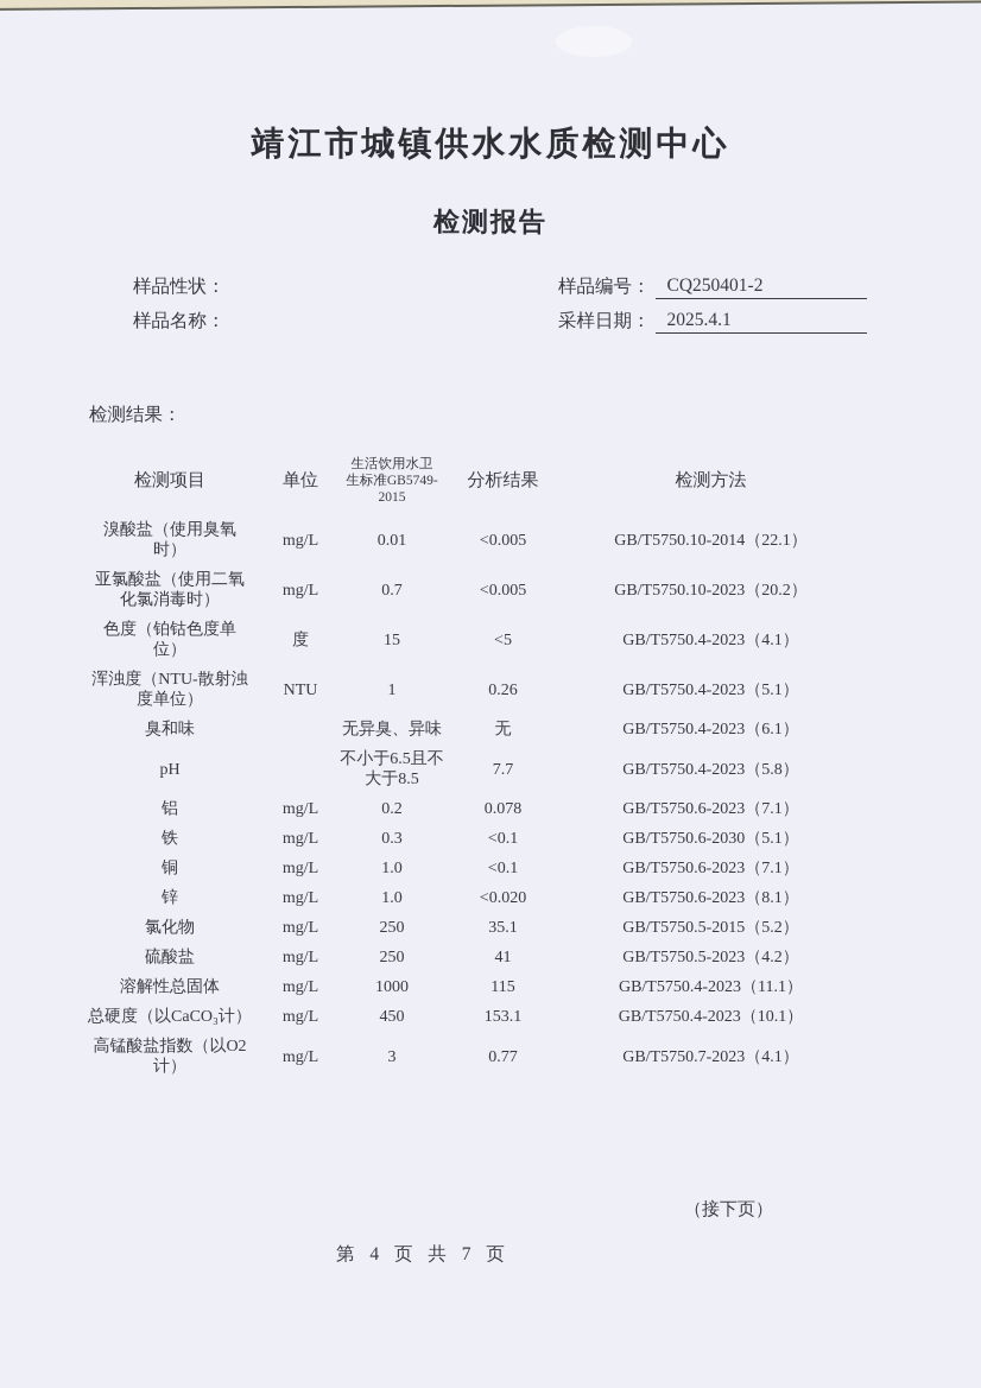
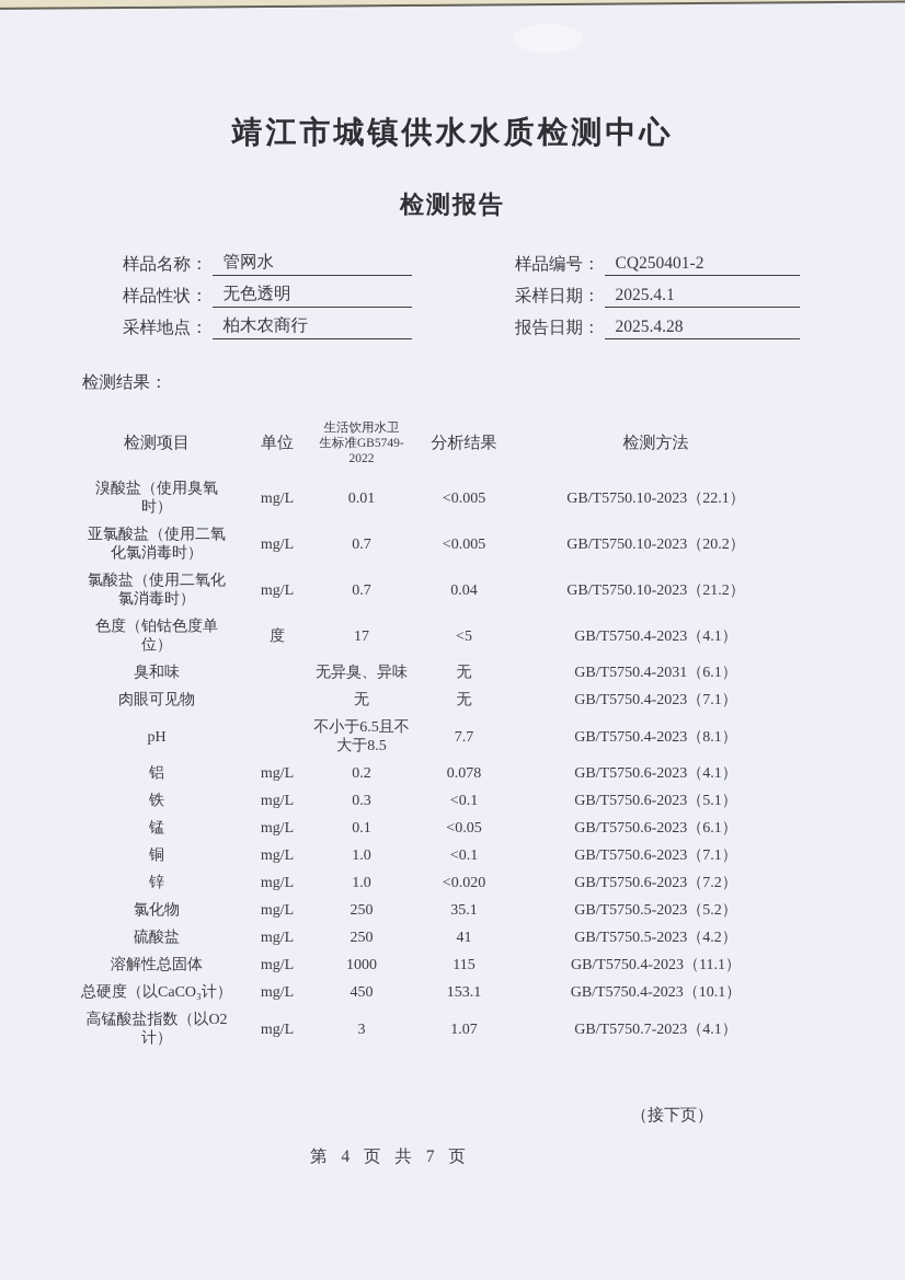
  靖江市城镇供水水质检测中心
  检测报告
- 样品性状：
+ 样品名称：
+ 管网水
- 样品名称：
+ 样品性状：
+ 无色透明
+ 采样地点：
+ 柏木农商行
  样品编号：
  CQ250401-2
  采样日期：
  2025.4.1
+ 报告日期：
+ 2025.4.28
  检测结果：
- 检测项目	单位	生活饮用水卫 生标准GB5749- 2015	分析结果	检测方法
+ 检测项目	单位	生活饮用水卫 生标准GB5749- 2022	分析结果	检测方法
- 溴酸盐（使用臭氧 时）	mg/L	0.01	<0.005	GB/T5750.10-2014（22.1）
+ 溴酸盐（使用臭氧 时）	mg/L	0.01	<0.005	GB/T5750.10-2023（22.1）
  亚氯酸盐（使用二氧 化氯消毒时）	mg/L	0.7	<0.005	GB/T5750.10-2023（20.2）
+ 氯酸盐（使用二氧化 氯消毒时）	mg/L	0.7	0.04	GB/T5750.10-2023（21.2）
- 色度（铂钴色度单 位）	度	15	<5	GB/T5750.4-2023（4.1）
+ 色度（铂钴色度单 位）	度	17	<5	GB/T5750.4-2023（4.1）
- 浑浊度（NTU-散射浊 度单位）	NTU	1	0.26	GB/T5750.4-2023（5.1）
- 臭和味		无异臭、异味	无	GB/T5750.4-2023（6.1）
+ 臭和味		无异臭、异味	无	GB/T5750.4-2031（6.1）
+ 肉眼可见物		无	无	GB/T5750.4-2023（7.1）
- pH		不小于6.5且不 大于8.5	7.7	GB/T5750.4-2023（5.8）
+ pH		不小于6.5且不 大于8.5	7.7	GB/T5750.4-2023（8.1）
- 铝	mg/L	0.2	0.078	GB/T5750.6-2023（7.1）
+ 铝	mg/L	0.2	0.078	GB/T5750.6-2023（4.1）
- 铁	mg/L	0.3	<0.1	GB/T5750.6-2030（5.1）
+ 铁	mg/L	0.3	<0.1	GB/T5750.6-2023（5.1）
+ 锰	mg/L	0.1	<0.05	GB/T5750.6-2023（6.1）
  铜	mg/L	1.0	<0.1	GB/T5750.6-2023（7.1）
- 锌	mg/L	1.0	<0.020	GB/T5750.6-2023（8.1）
+ 锌	mg/L	1.0	<0.020	GB/T5750.6-2023（7.2）
- 氯化物	mg/L	250	35.1	GB/T5750.5-2015（5.2）
+ 氯化物	mg/L	250	35.1	GB/T5750.5-2023（5.2）
  硫酸盐	mg/L	250	41	GB/T5750.5-2023（4.2）
  溶解性总固体	mg/L	1000	115	GB/T5750.4-2023（11.1）
  总硬度（以CaCO₃计）	mg/L	450	153.1	GB/T5750.4-2023（10.1）
- 高锰酸盐指数（以O2 计）	mg/L	3	0.77	GB/T5750.7-2023（4.1）
+ 高锰酸盐指数（以O2 计）	mg/L	3	1.07	GB/T5750.7-2023（4.1）
  （接下页）
  第 4 页 共 7 页
